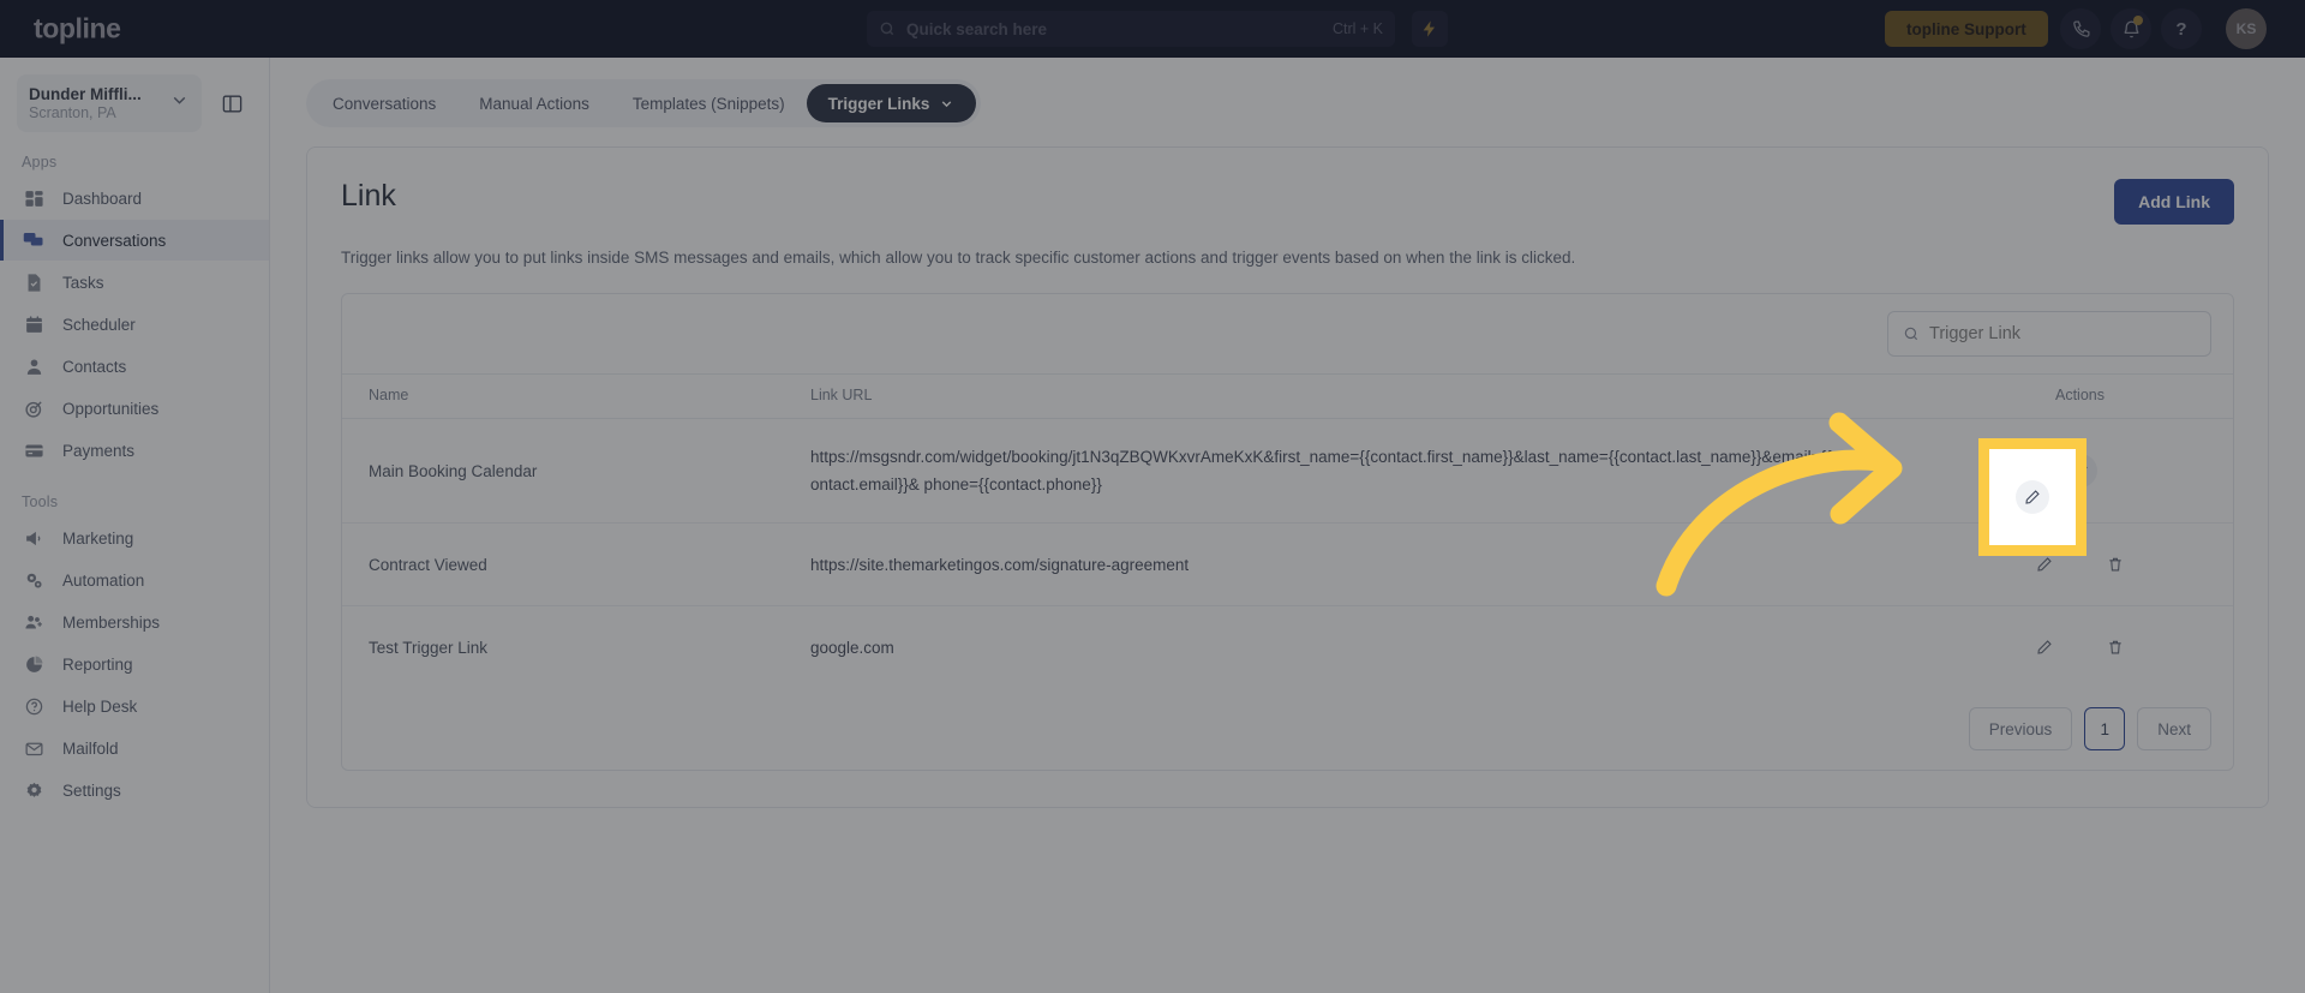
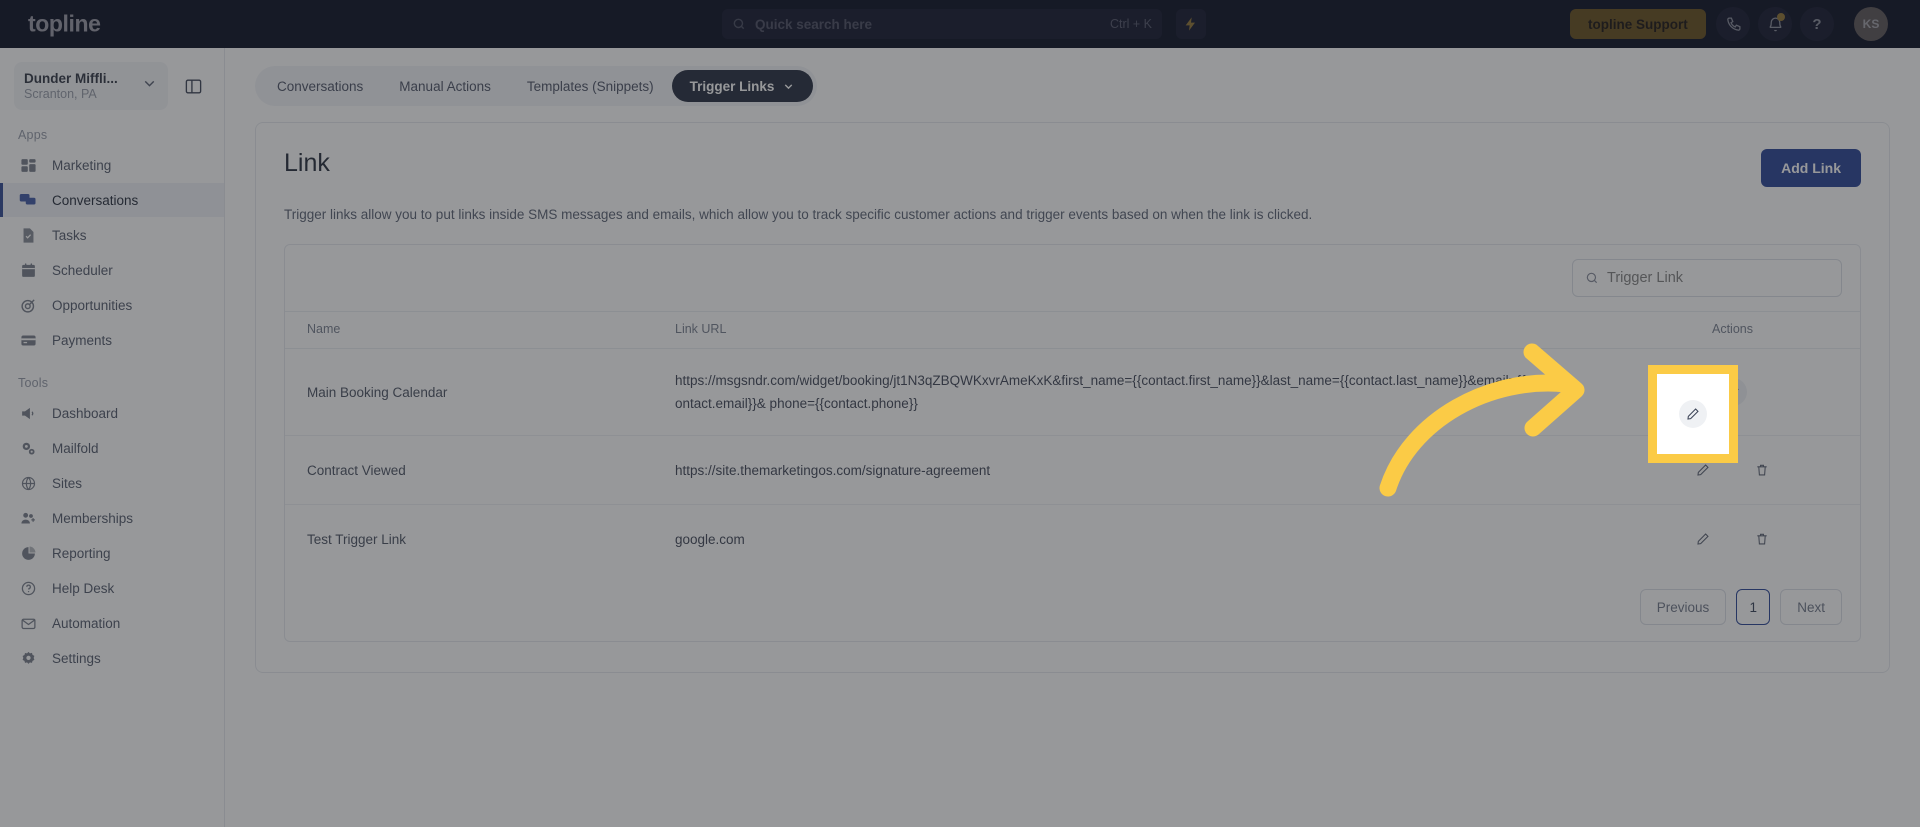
  topline
  Quick search here
  Ctrl + K
  topline Support
  ?
  KS
  Dunder Miffli...
  Scranton, PA
  Apps
- Dashboard
+ Marketing
  Conversations
  Tasks
  Scheduler
- Contacts
  Opportunities
  Payments
  Tools
- Marketing
+ Dashboard
- Automation
+ Mailfold
+ Sites
  Memberships
  Reporting
  Help Desk
- Mailfold
+ Automation
  Settings
  Conversations
  Manual Actions
  Templates (Snippets)
  Trigger Links
  Link
  Add Link
  Trigger links allow you to put links inside SMS messages and emails, which allow you to track specific customer actions and trigger events based on when the link is clicked.
  Trigger Link
  Name	Link URL	Actions
  Main Booking Calendar	https://msgsndr.com/widget/booking/jt1N3qZBQWKxvrAmeKxK&first_name={{contact.first_name}}&last_name={{contact.last_name}}&emaontact.email}}& phone={{contact.phone}}
  Contract Viewed	https://site.themarketingos.com/signature-agreement
  Test Trigger Link	google.com
  Previous
  1
  Next
